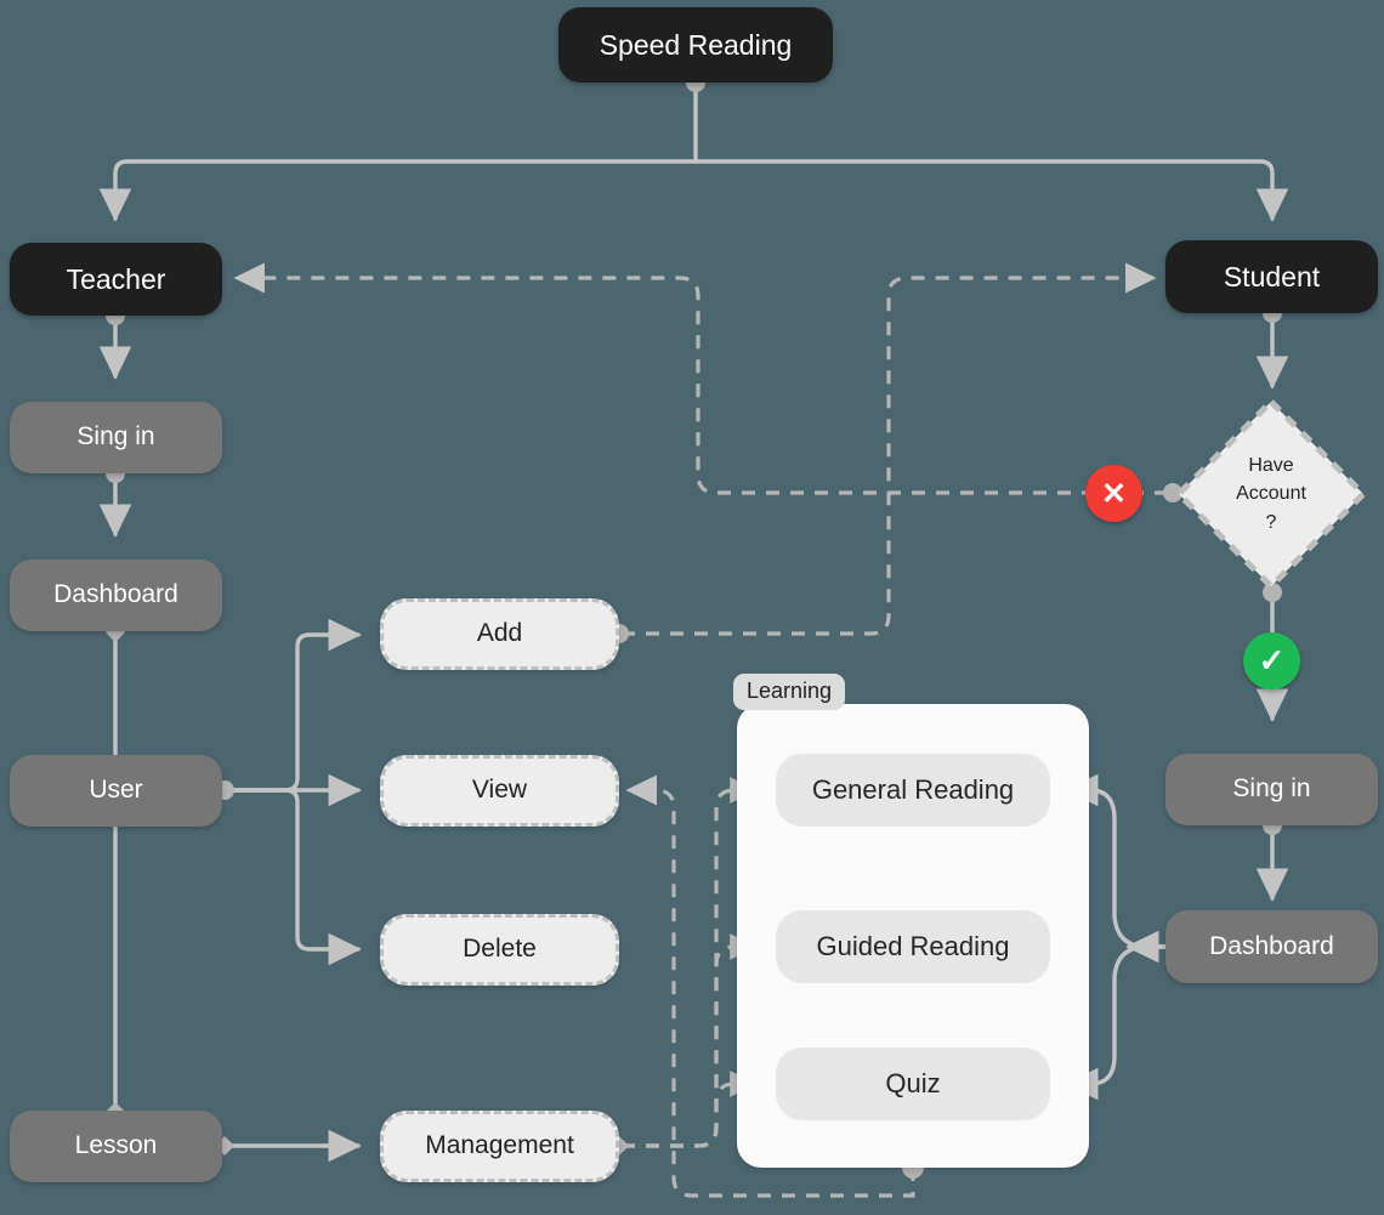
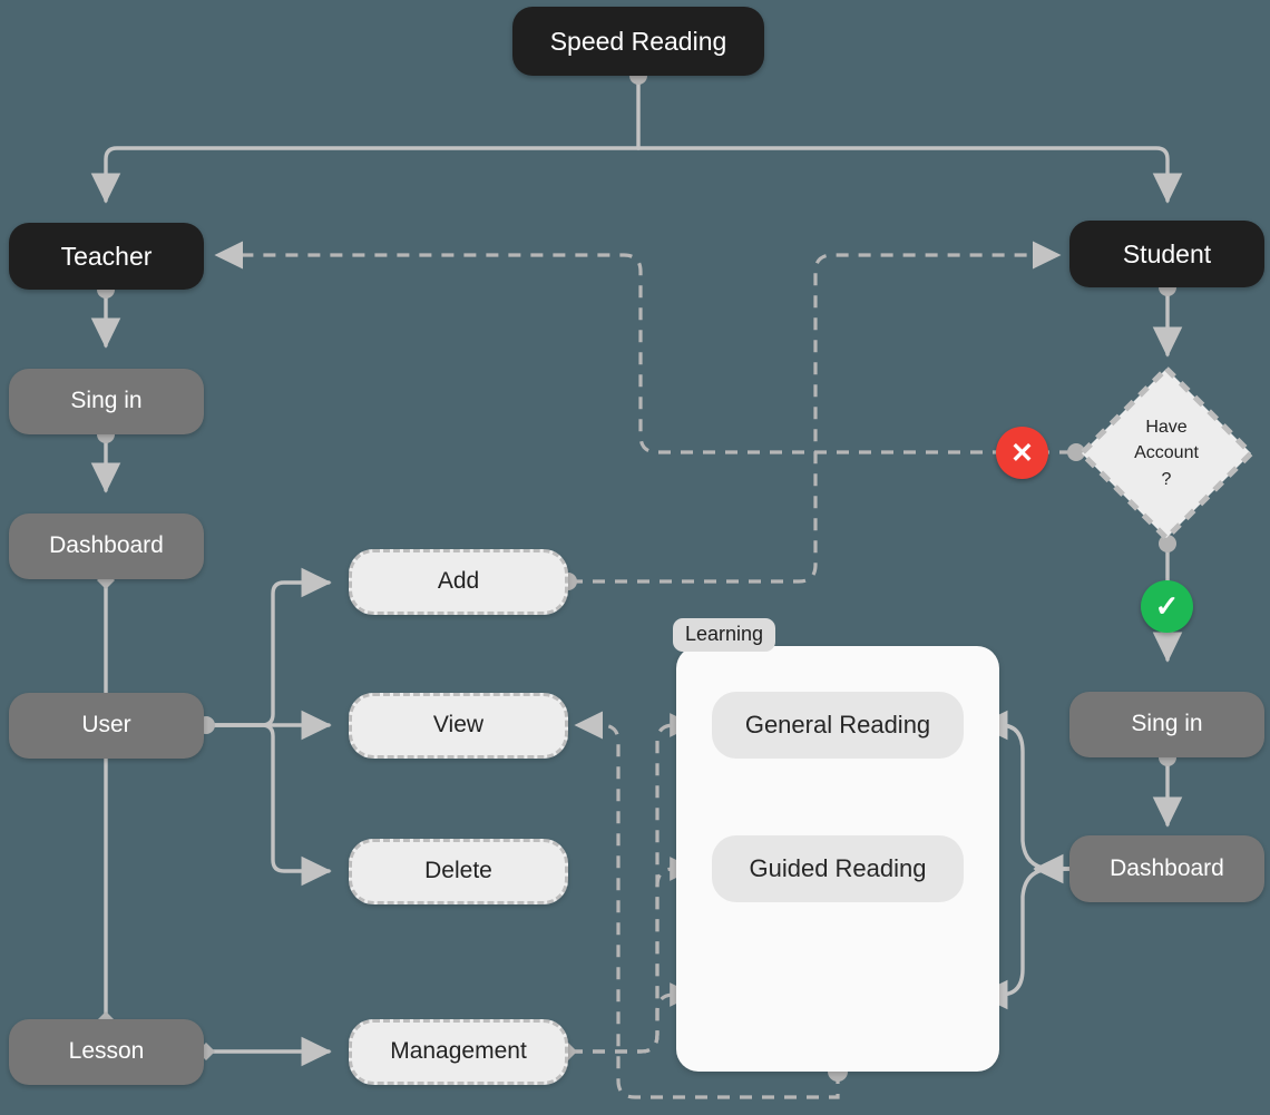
  Speed Reading
  Teacher
  Sing in
  Dashboard
  User
  Lesson
  Add
  View
  Delete
  Management
  Learning
  General Reading
  Guided Reading
- Quiz
  Student
  Have
  Account
  ?
  ✕
  ✓
  Sing in
  Dashboard
